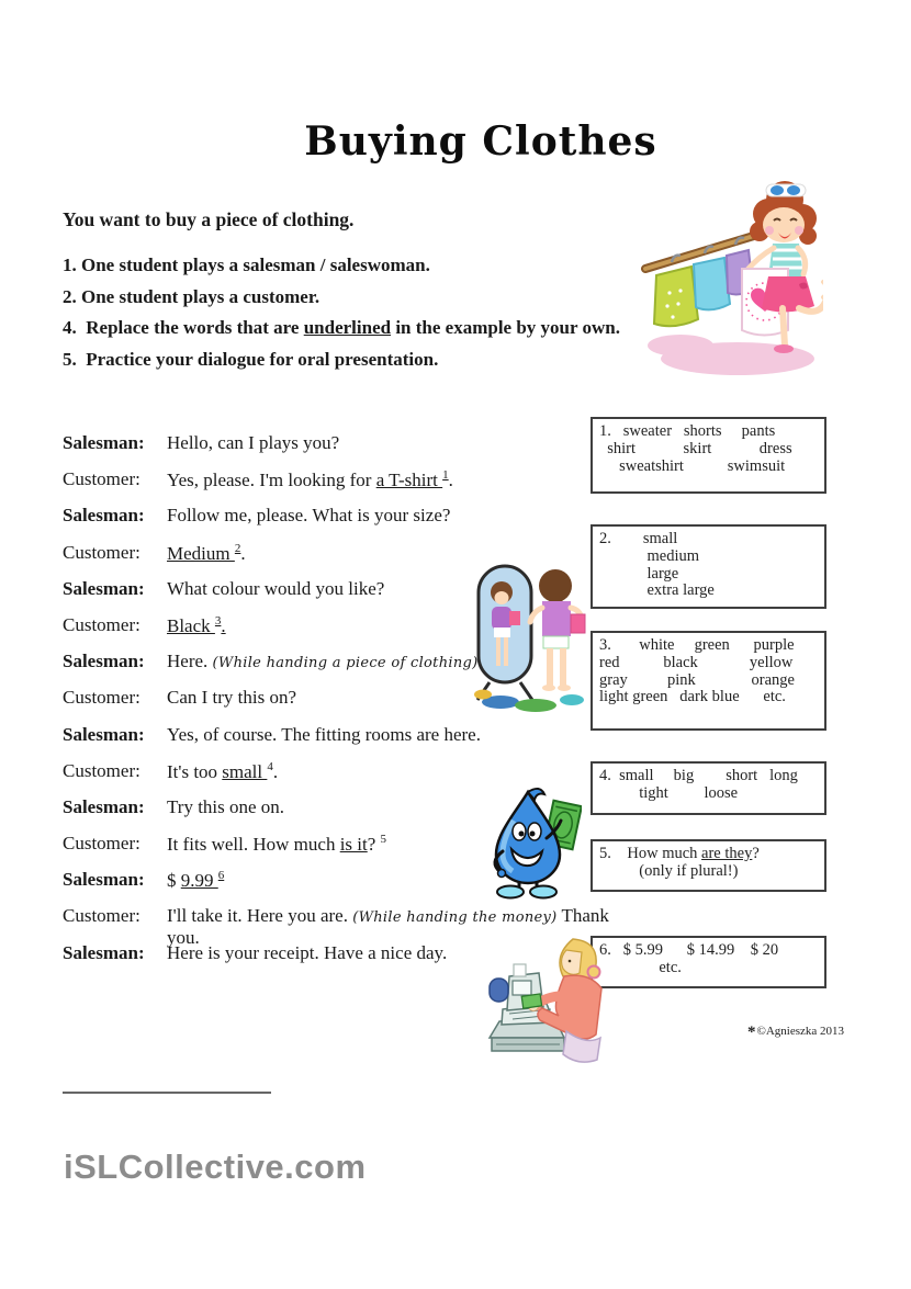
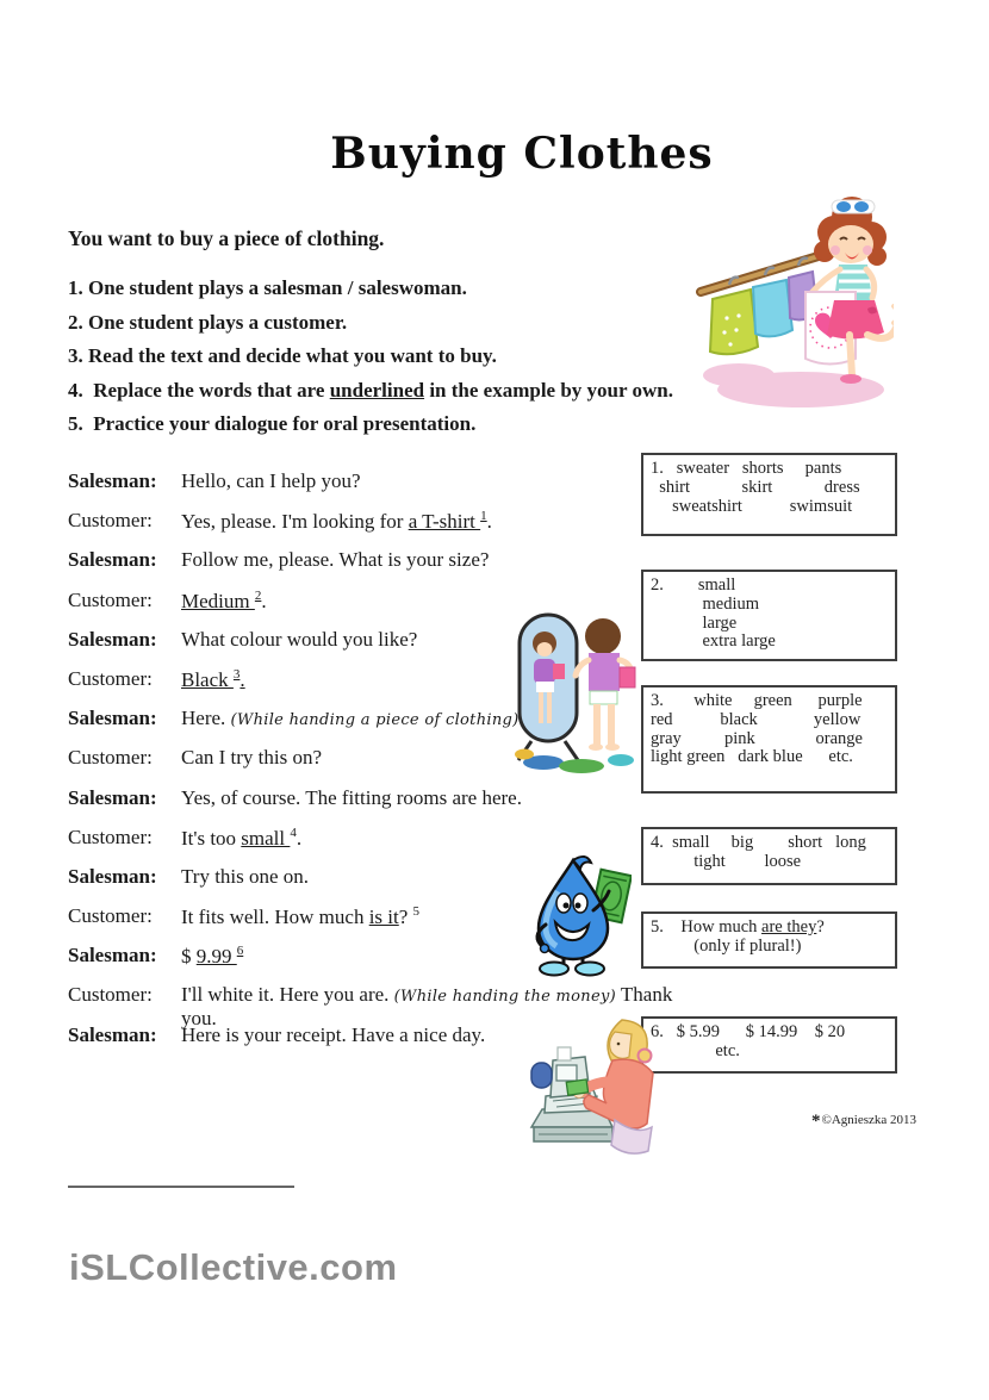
  Buying Clothes
  You want to buy a piece of clothing.
  1. One student plays a salesman / saleswoman.
  2. One student plays a customer.
+ 3. Read the text and decide what you want to buy.
  4. Replace the words that are underlined in the example by your own.
  5. Practice your dialogue for oral presentation.
  Salesman:
- Hello, can I plays you?
+ Hello, can I help you?
  Customer:
  Yes, please. I'm looking for a T-shirt 1.
  Salesman:
  Follow me, please. What is your size?
  Customer:
  Medium 2.
  Salesman:
  What colour would you like?
  Customer:
  Black 3.
  Salesman:
  Here. (While handing a piece of clothing)
  Customer:
  Can I try this on?
  Salesman:
  Yes, of course. The fitting rooms are here.
  Customer:
  It's too small 4.
  Salesman:
  Try this one on.
  Customer:
  It fits well. How much is it? 5
  Salesman:
  $ 9.99 6
  Customer:
- I'll take it. Here you are. (While handing the money) Thank you.
+ I'll white it. Here you are. (While handing the money) Thank you.
  Salesman:
  Here is your receipt. Have a nice day.
  1. sweater shorts pants
  shirt skirt dress
  sweatshirt swimsuit
  2. small
  medium
  large
  extra large
  3. white green purple
  red black yellow
  gray pink orange
  light green dark blue etc.
  4. small big short long
  tight loose
  5. How much are they?
  (only if plural!)
  6. $ 5.99 $ 14.99 $ 20
  etc.
  *©Agnieszka 2013
  iSLCollective.com
